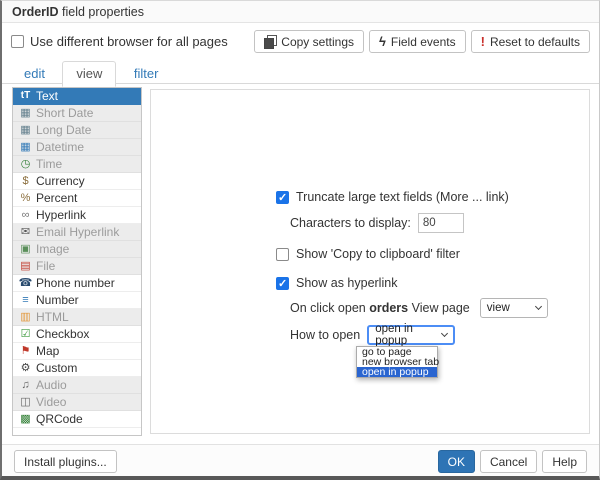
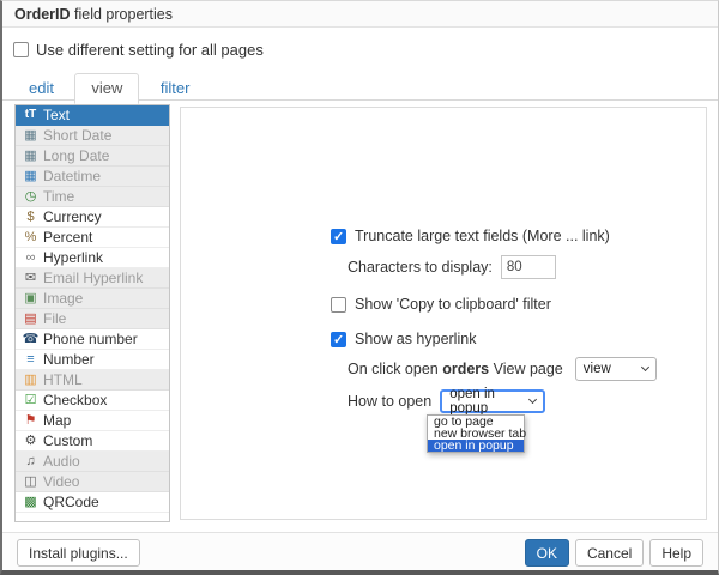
  OrderID field properties
- Use different browser for all pages
+ Use different setting for all pages
- Copy settings
- ϟ
- Field events
- !
- Reset to defaults
  edit view filter
  tT
  Text
  ▦
  Short Date
  ▦
  Long Date
  ▦
  Datetime
  ◷
  Time
  $
  Currency
  %
  Percent
  ∞
  Hyperlink
  ✉
  Email Hyperlink
  ▣
  Image
  ▤
  File
  ☎
  Phone number
  ≡
  Number
  ▥
  HTML
  ☑
  Checkbox
  ⚑
  Map
  ⚙
  Custom
  ♫
  Audio
  ◫
  Video
  ▩
  QRCode
  Truncate large text fields (More ... link)
  Characters to display:
  80
  Show 'Copy to clipboard' filter
  Show as hyperlink
  On click open orders View page
  view
  How to open
  open in popup
  go to page
  new browser tab
  open in popup
  Install plugins...
  OK
  Cancel
  Help
